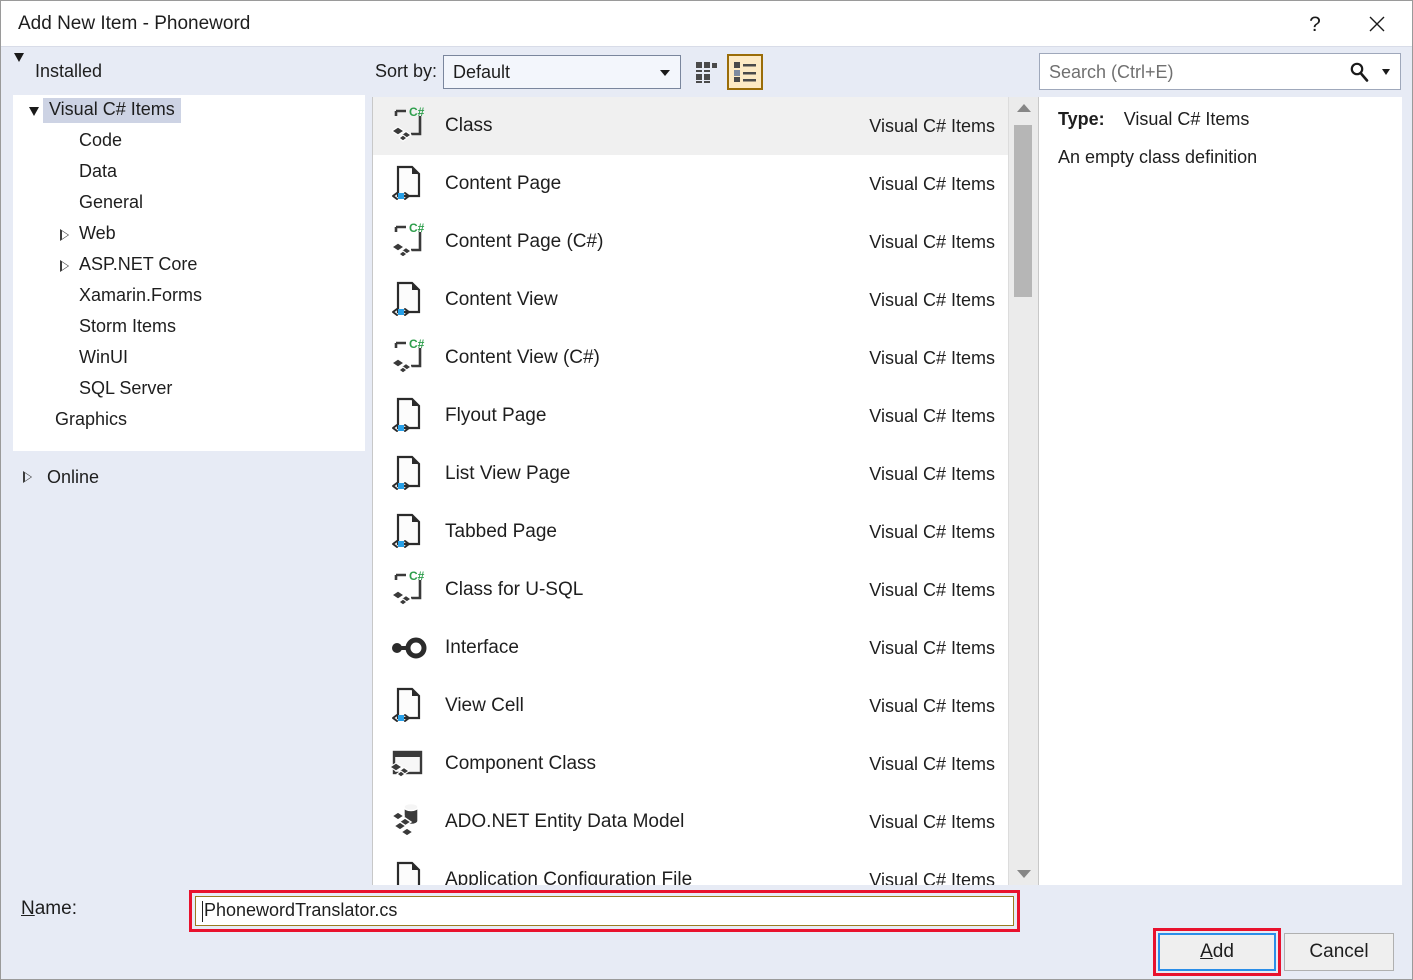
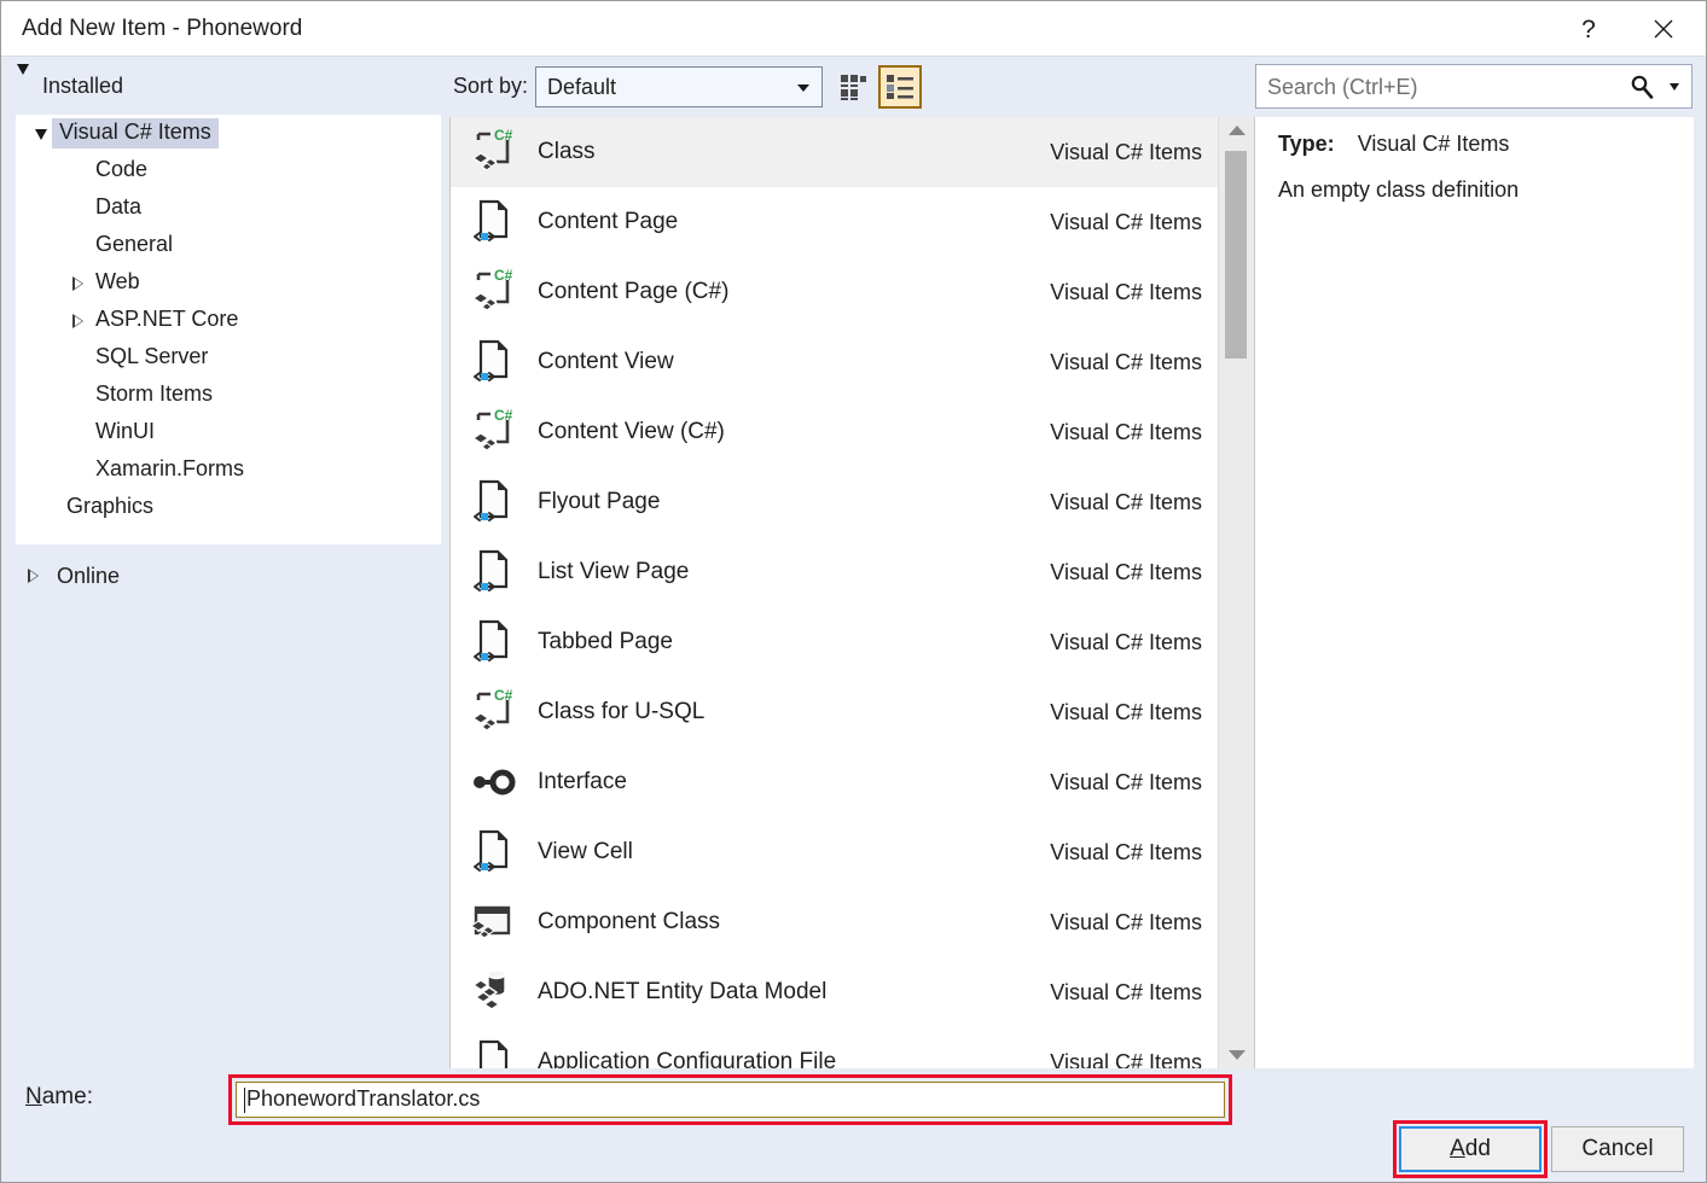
  Add New Item - Phoneword
  ?
  Installed
  Visual C# Items
  Code
  Data
  General
  Web
  ASP.NET Core
- Xamarin.Forms
+ SQL Server
  Storm Items
  WinUI
- SQL Server
+ Xamarin.Forms
  Graphics
  Online
  Sort by:
  Default
  Search (Ctrl+E)
  C#
  Class
  Visual C# Items
  Content Page
  Visual C# Items
  C#
  Content Page (C#)
  Visual C# Items
  Content View
  Visual C# Items
  C#
  Content View (C#)
  Visual C# Items
  Flyout Page
  Visual C# Items
  List View Page
  Visual C# Items
  Tabbed Page
  Visual C# Items
  C#
  Class for U-SQL
  Visual C# Items
  Interface
  Visual C# Items
  View Cell
  Visual C# Items
  Component Class
  Visual C# Items
  ADO.NET Entity Data Model
  Visual C# Items
  Application Configuration File
  Visual C# Items
  Type: Visual C# Items
  An empty class definition
  Name:
  PhonewordTranslator.cs
  Add
  Cancel
